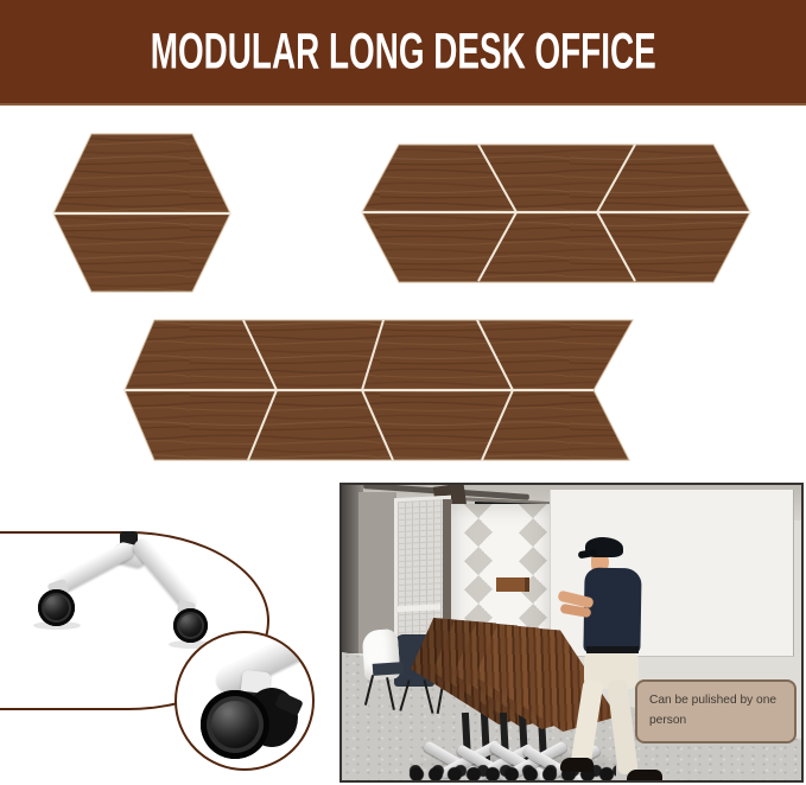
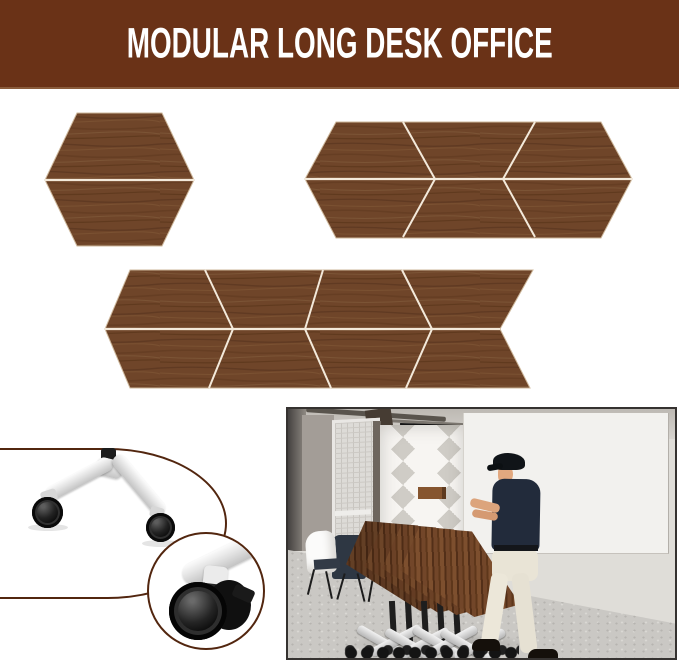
  MODULAR LONG DESK OFFICE
- Can be pulished by one person
